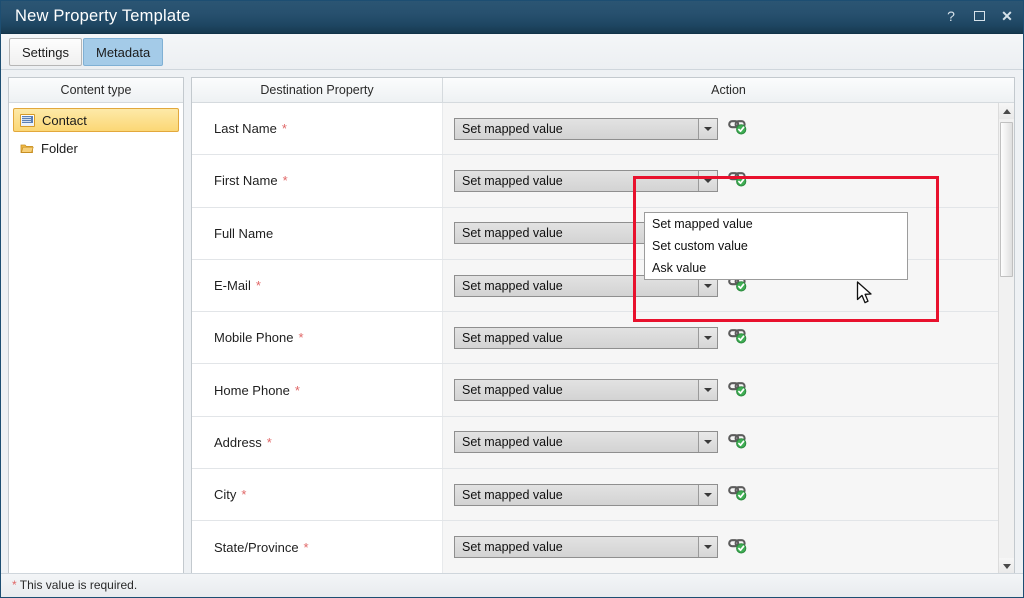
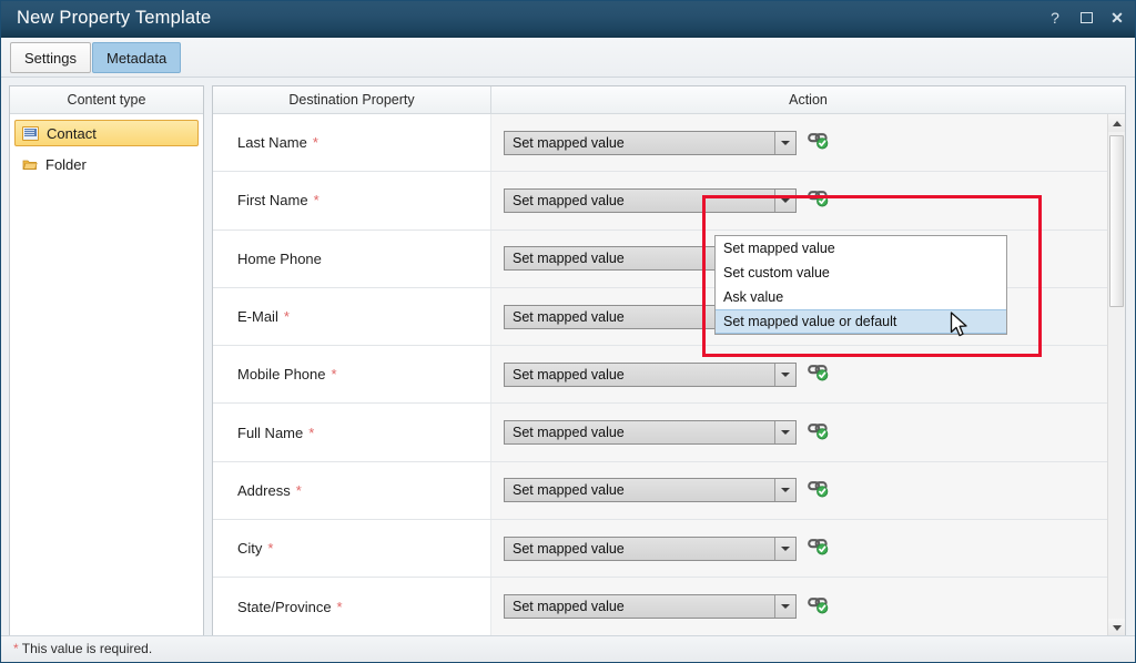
  New Property Template
  ?
  ✕
  Settings
  Metadata
  Content type
  Contact
  Folder
  Destination Property
  Action
  Last Name
  *
  Set mapped value
  First Name
  *
  Set mapped value
- Full Name
+ Home Phone
  Set mapped value
  E-Mail
  *
  Set mapped value
  Mobile Phone
  *
  Set mapped value
- Home Phone
+ Full Name
  *
  Set mapped value
  Address
  *
  Set mapped value
  City
  *
  Set mapped value
  State/Province
  *
  Set mapped value
  Set mapped value
  Set custom value
  Ask value
+ Set mapped value or default
  * This value is required.
